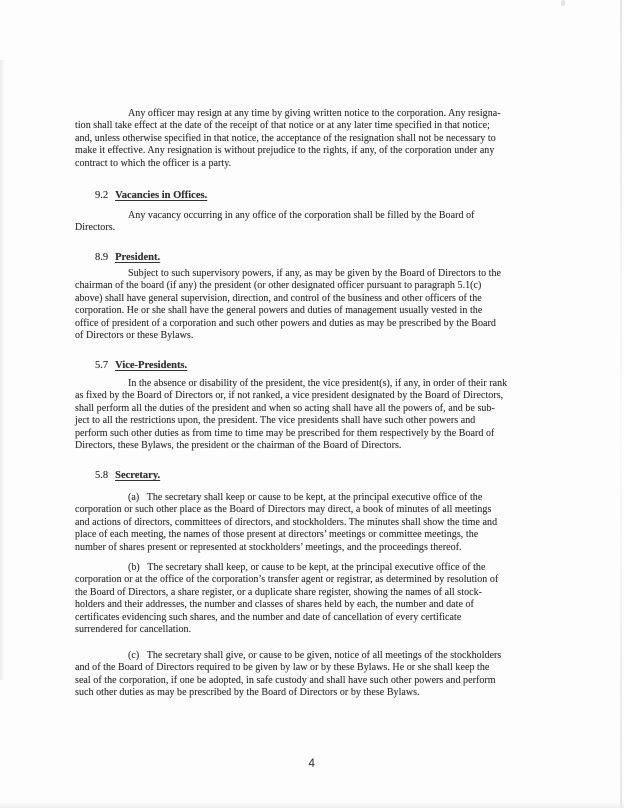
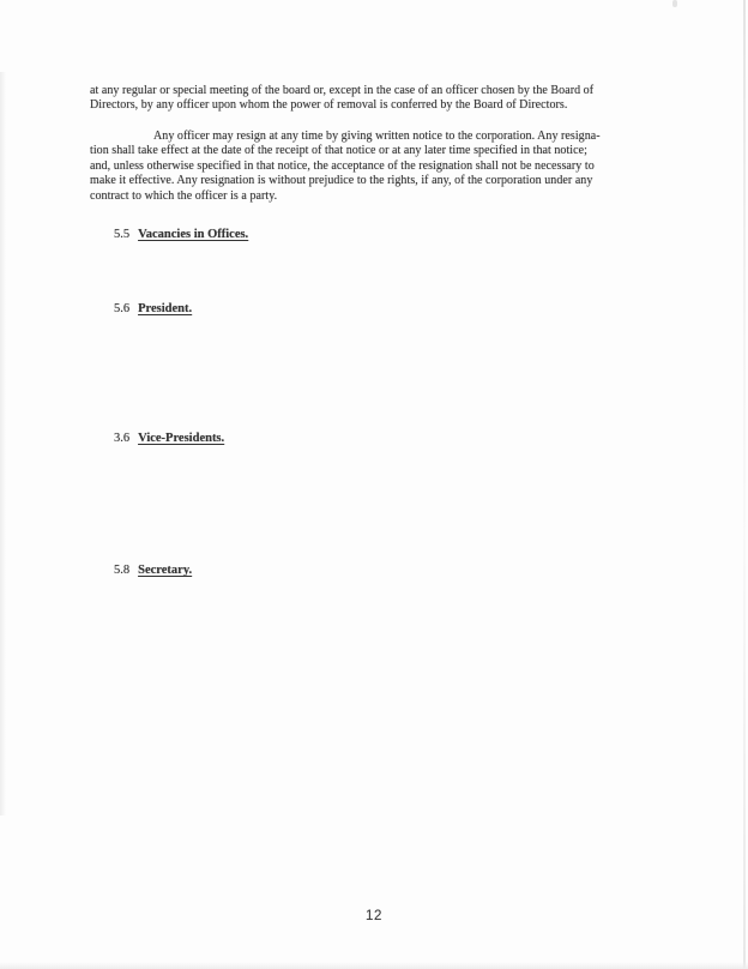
+ at any regular or special meeting of the board or, except in the case of an officer chosen by the Board of
+ Directors, by any officer upon whom the power of removal is conferred by the Board of Directors.
  Any officer may resign at any time by giving written notice to the corporation. Any resigna-
  tion shall take effect at the date of the receipt of that notice or at any later time specified in that notice;
  and, unless otherwise specified in that notice, the acceptance of the resignation shall not be necessary to
  make it effective. Any resignation is without prejudice to the rights, if any, of the corporation under any
  contract to which the officer is a party.
- 9.2 Vacancies in Offices.
+ 5.5 Vacancies in Offices.
- Any vacancy occurring in any office of the corporation shall be filled by the Board of
- Directors.
- 8.9 President.
+ 5.6 President.
- Subject to such supervisory powers, if any, as may be given by the Board of Directors to the
- chairman of the board (if any) the president (or other designated officer pursuant to paragraph 5.1(c)
- above) shall have general supervision, direction, and control of the business and other officers of the
- corporation. He or she shall have the general powers and duties of management usually vested in the
- office of president of a corporation and such other powers and duties as may be prescribed by the Board
- of Directors or these Bylaws.
- 5.7 Vice-Presidents.
+ 3.6 Vice-Presidents.
- In the absence or disability of the president, the vice president(s), if any, in order of their rank
- as fixed by the Board of Directors or, if not ranked, a vice president designated by the Board of Directors,
- shall perform all the duties of the president and when so acting shall have all the powers of, and be sub-
- ject to all the restrictions upon, the president. The vice presidents shall have such other powers and
- perform such other duties as from time to time may be prescribed for them respectively by the Board of
- Directors, these Bylaws, the president or the chairman of the Board of Directors.
  5.8 Secretary.
- (a) The secretary shall keep or cause to be kept, at the principal executive office of the
- corporation or such other place as the Board of Directors may direct, a book of minutes of all meetings
- and actions of directors, committees of directors, and stockholders. The minutes shall show the time and
- place of each meeting, the names of those present at directors’ meetings or committee meetings, the
- number of shares present or represented at stockholders’ meetings, and the proceedings thereof.
- (b) The secretary shall keep, or cause to be kept, at the principal executive office of the
- corporation or at the office of the corporation’s transfer agent or registrar, as determined by resolution of
- the Board of Directors, a share register, or a duplicate share register, showing the names of all stock-
- holders and their addresses, the number and classes of shares held by each, the number and date of
- certificates evidencing such shares, and the number and date of cancellation of every certificate
- surrendered for cancellation.
- (c) The secretary shall give, or cause to be given, notice of all meetings of the stockholders
- and of the Board of Directors required to be given by law or by these Bylaws. He or she shall keep the
- seal of the corporation, if one be adopted, in safe custody and shall have such other powers and perform
- such other duties as may be prescribed by the Board of Directors or by these Bylaws.
- 4
+ 12
